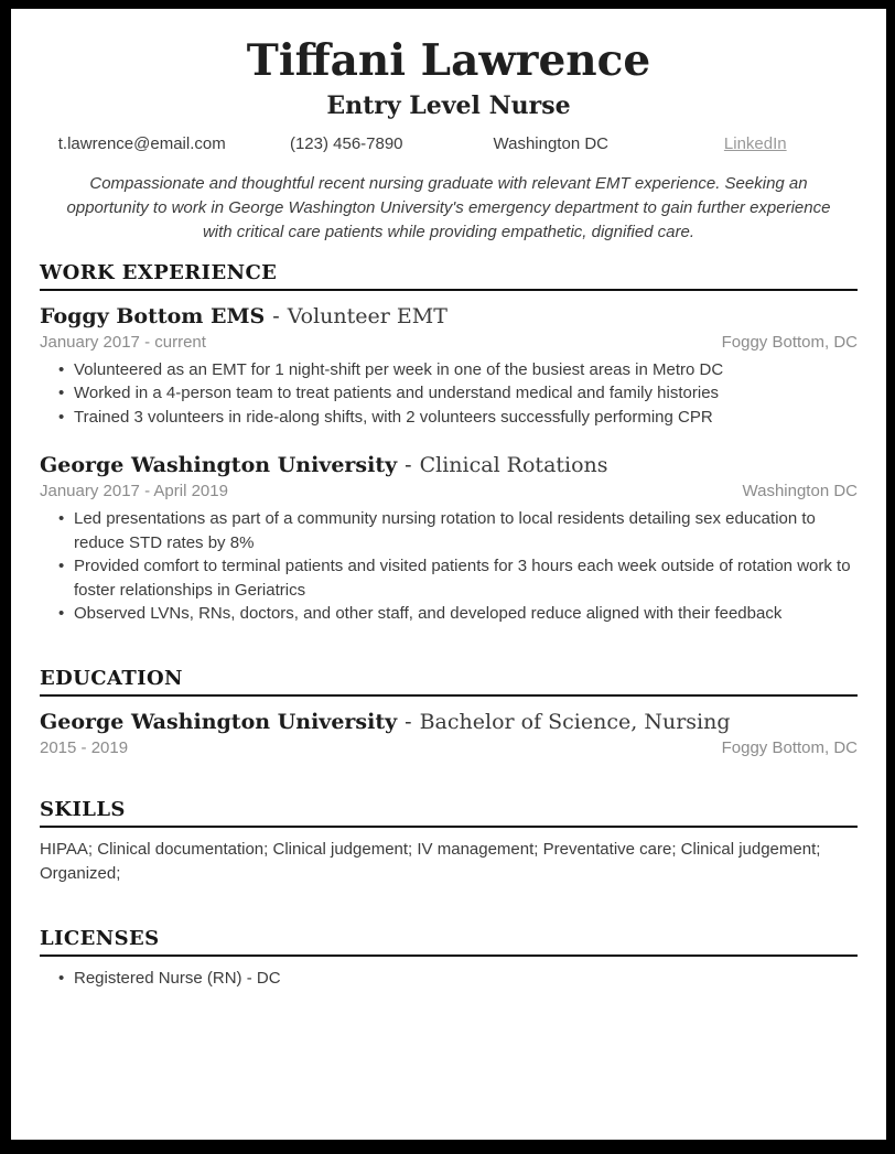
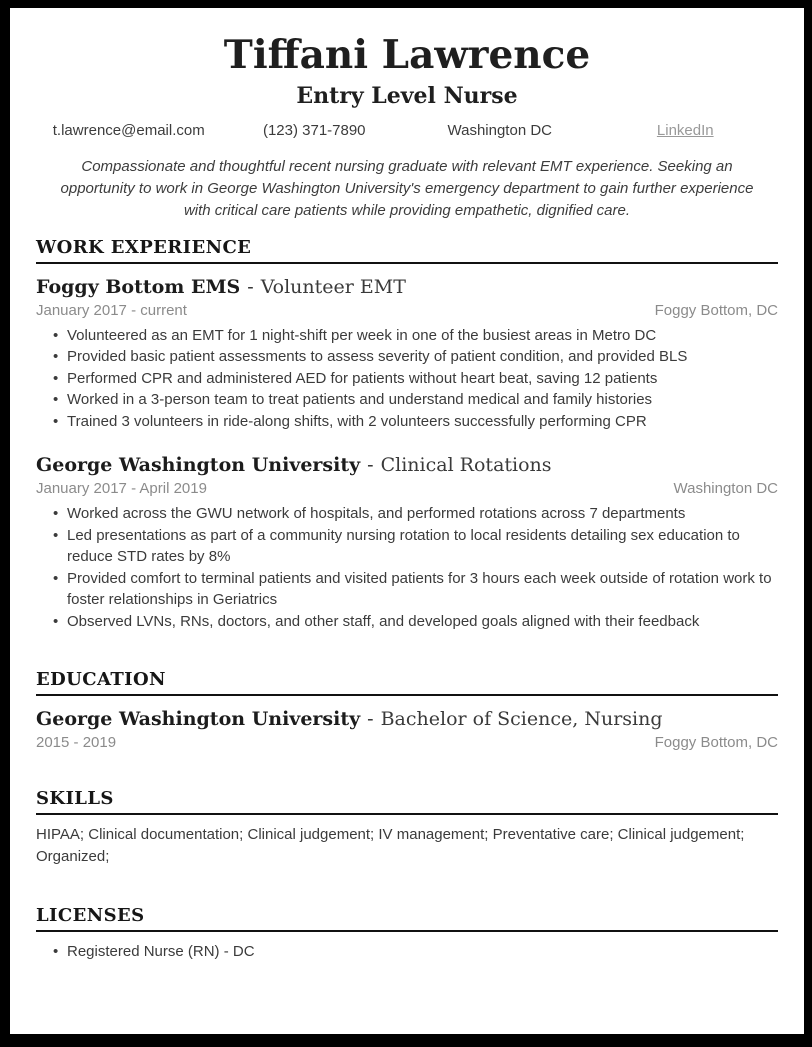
  Tiffani Lawrence
  Entry Level Nurse
  t.lawrence@email.com
- (123) 456-7890
+ (123) 371-7890
  Washington DC
  LinkedIn
  Compassionate and thoughtful recent nursing graduate with relevant EMT experience. Seeking an opportunity to work in George Washington University's emergency department to gain further experience with critical care patients while providing empathetic, dignified care.
  WORK EXPERIENCE
  Foggy Bottom EMS - Volunteer EMT
  January 2017 - current
  Foggy Bottom, DC
  Volunteered as an EMT for 1 night-shift per week in one of the busiest areas in Metro DC
+ Provided basic patient assessments to assess severity of patient condition, and provided BLS
+ Performed CPR and administered AED for patients without heart beat, saving 12 patients
- Worked in a 4-person team to treat patients and understand medical and family histories
+ Worked in a 3-person team to treat patients and understand medical and family histories
  Trained 3 volunteers in ride-along shifts, with 2 volunteers successfully performing CPR
  George Washington University - Clinical Rotations
  January 2017 - April 2019
  Washington DC
+ Worked across the GWU network of hospitals, and performed rotations across 7 departments
  Led presentations as part of a community nursing rotation to local residents detailing sex education to reduce STD rates by 8%
  Provided comfort to terminal patients and visited patients for 3 hours each week outside of rotation work to foster relationships in Geriatrics
- Observed LVNs, RNs, doctors, and other staff, and developed reduce aligned with their feedback
+ Observed LVNs, RNs, doctors, and other staff, and developed goals aligned with their feedback
  EDUCATION
  George Washington University - Bachelor of Science, Nursing
  2015 - 2019
  Foggy Bottom, DC
  SKILLS
  HIPAA; Clinical documentation; Clinical judgement; IV management; Preventative care; Clinical judgement; Organized;
  LICENSES
  Registered Nurse (RN) - DC
